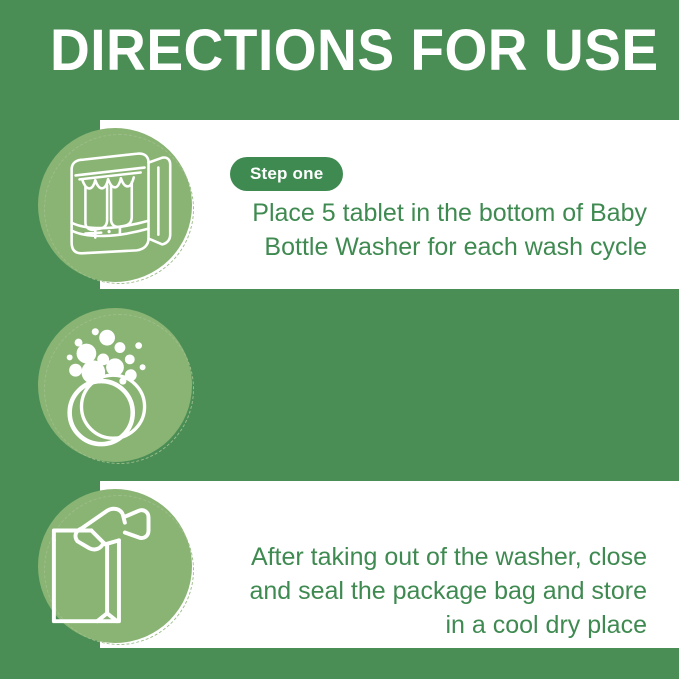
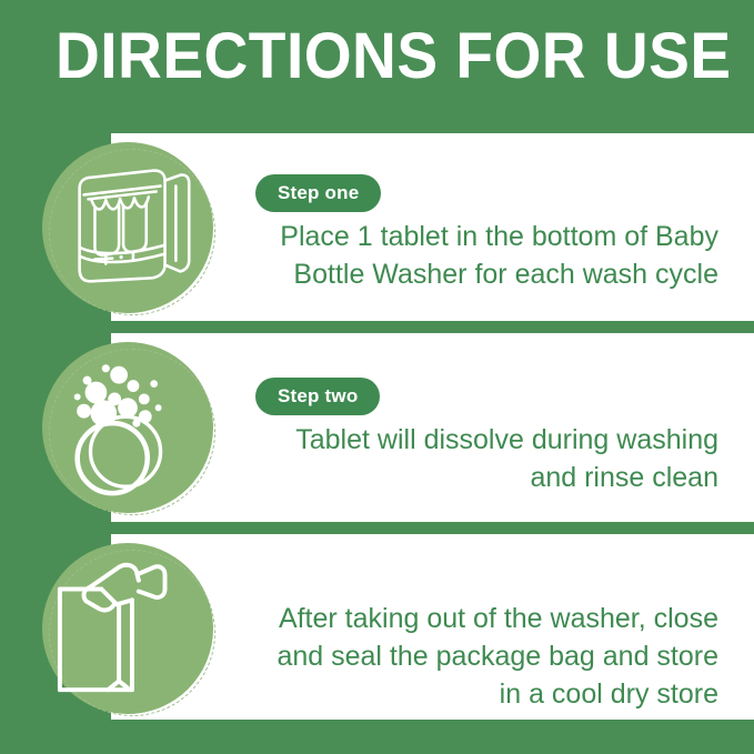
  DIRECTIONS FOR USE
  Step one
- Place 5 tablet in the bottom of Baby Bottle Washer for each wash cycle
+ Place 1 tablet in the bottom of Baby Bottle Washer for each wash cycle
+ Step two
+ Tablet will dissolve during washing and rinse clean
- After taking out of the washer, close and seal the package bag and store in a cool dry place
+ After taking out of the washer, close and seal the package bag and store in a cool dry store
